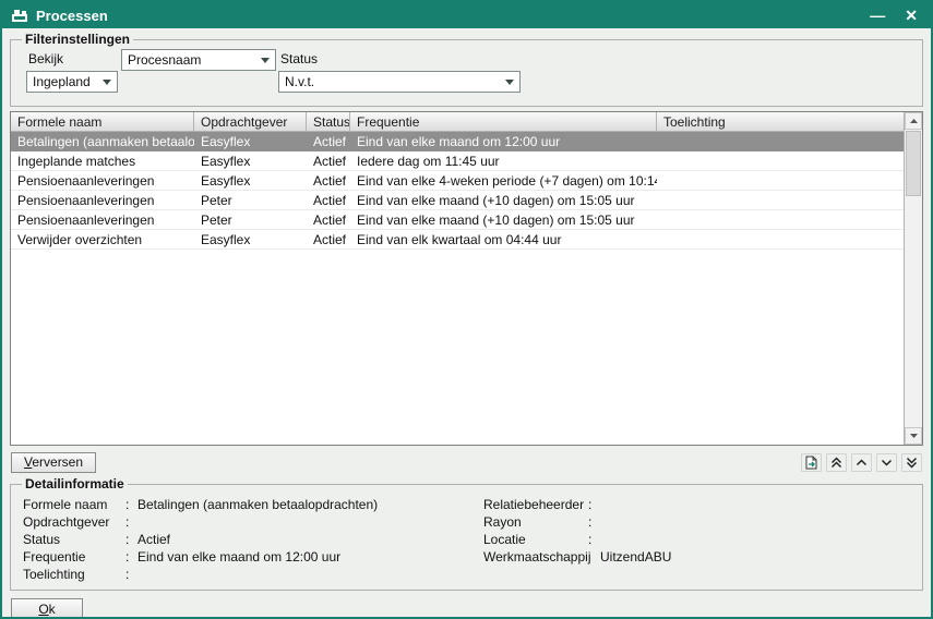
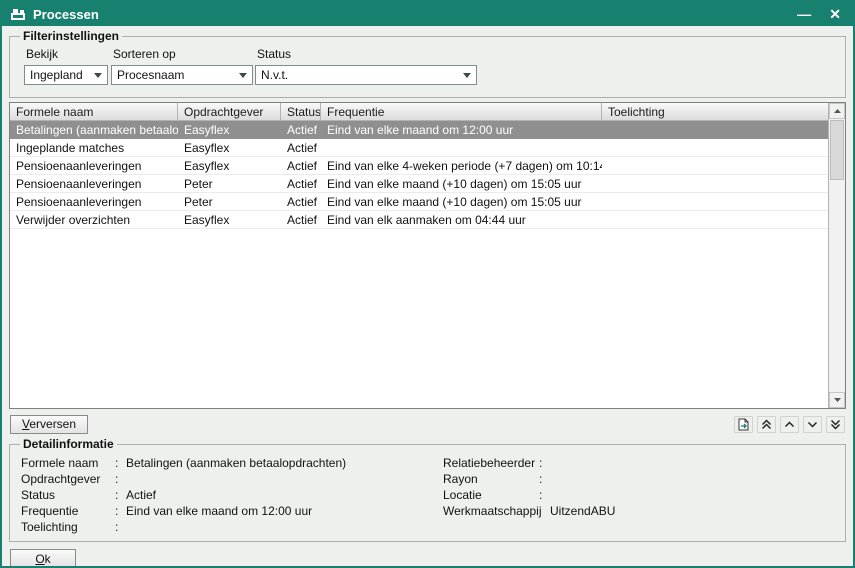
  Processen
  —
  ✕
  Filterinstellingen
  Bekijk
  Ingepland
+ Sorteren op
  Procesnaam
  Status
  N.v.t.
  Formele naam
  Opdrachtgever
  Status
  Frequentie
  Toelichting
  Betalingen (aanmaken betaalo
  Easyflex
  Actief
  Eind van elke maand om 12:00 uur
  Ingeplande matches
  Easyflex
  Actief
- Iedere dag om 11:45 uur
  Pensioenaanleveringen
  Easyflex
  Actief
  Eind van elke 4-weken periode (+7 dagen) om 10:1
  Pensioenaanleveringen
  Peter
  Actief
  Eind van elke maand (+10 dagen) om 15:05 uur
  Pensioenaanleveringen
  Peter
  Actief
  Eind van elke maand (+10 dagen) om 15:05 uur
  Verwijder overzichten
  Easyflex
  Actief
- Eind van elk kwartaal om 04:44 uur
+ Eind van elk aanmaken om 04:44 uur
  Verversen
  Detailinformatie
  Formele naam
  :
  Betalingen (aanmaken betaalopdrachten)
  Opdrachtgever
  :
  Status
  :
  Actief
  Frequentie
  :
  Eind van elke maand om 12:00 uur
  Toelichting
  :
  Relatiebeheerder
  :
  Rayon
  :
  Locatie
  :
  Werkmaatschappi
  UitzendABU
  Ok
